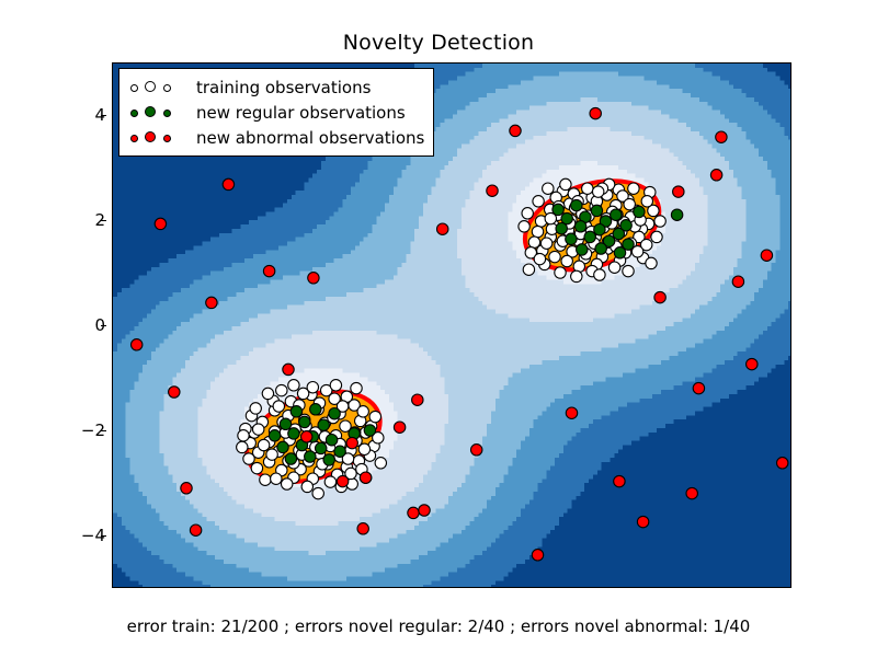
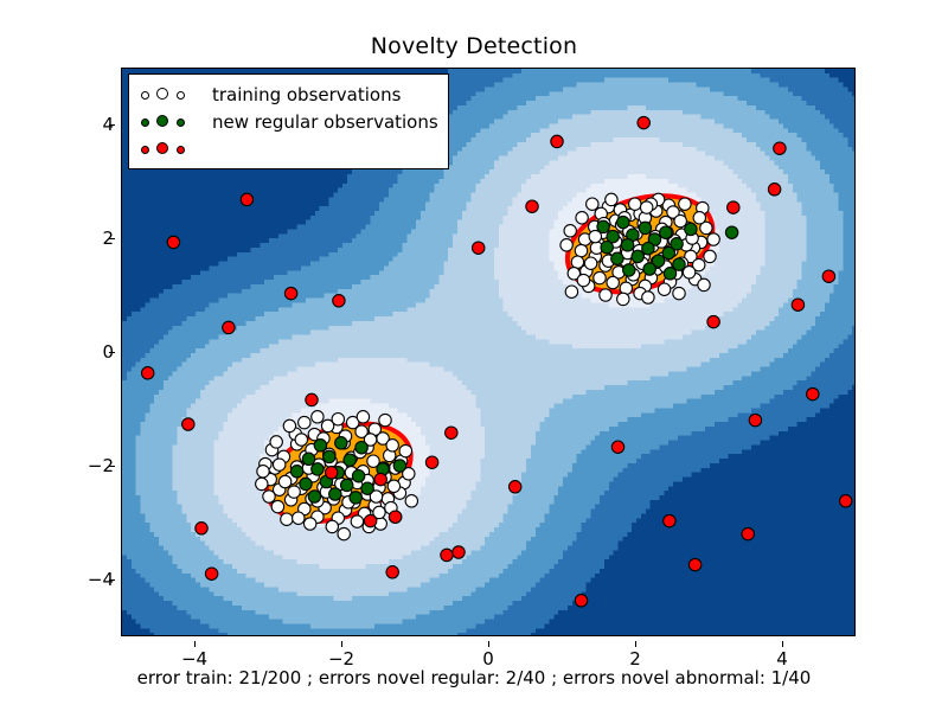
  Novelty Detection
+ −4
+ −2
+ 0
+ 2
+ 4
  training observations
  new regular observations
- new abnormal observations
  error train: 21/200 ; errors novel regular: 2/40 ; errors novel abnormal: 1/40
